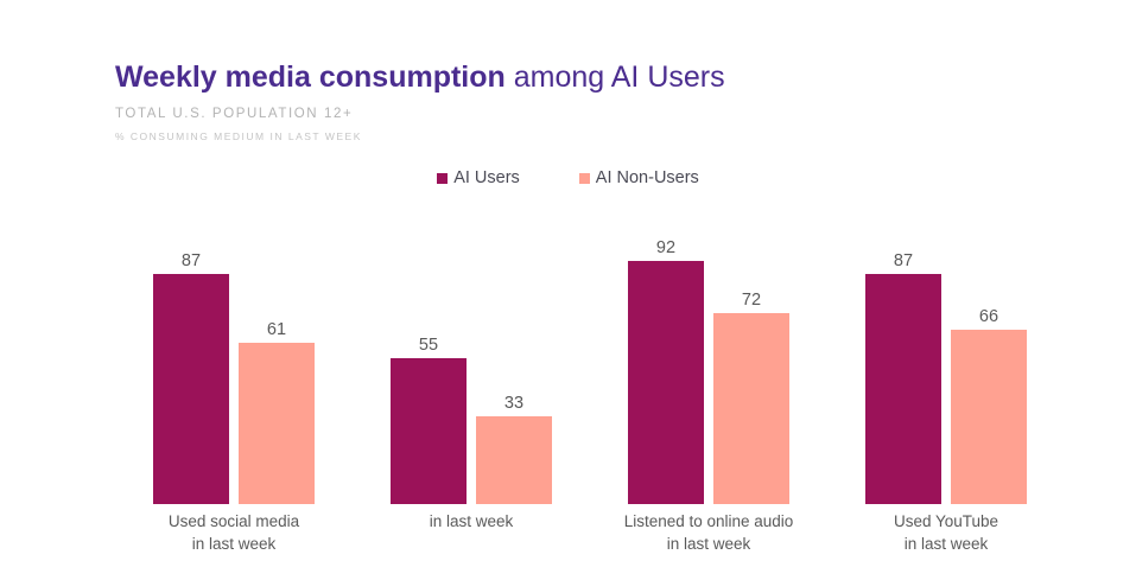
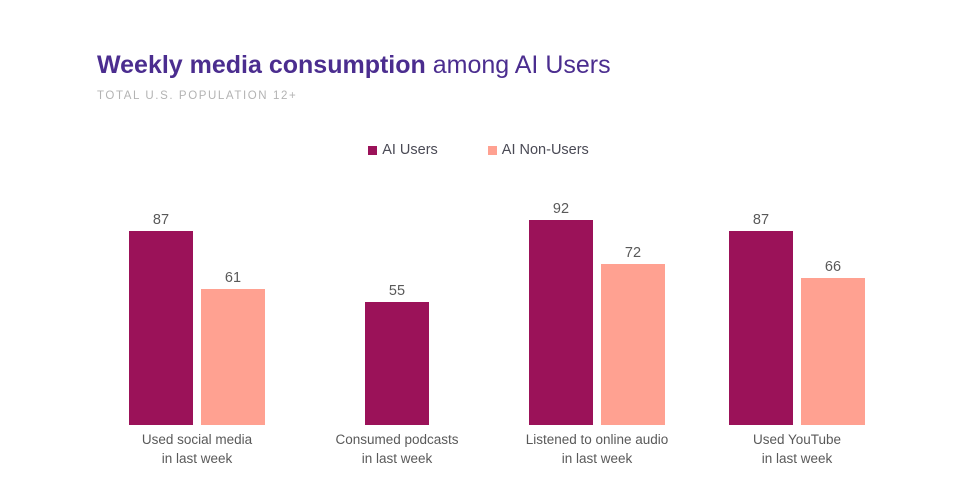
  Weekly media consumption among AI Users
  TOTAL U.S. POPULATION 12+
- % CONSUMING MEDIUM IN LAST WEEK
  AI Users
  AI Non-Users
  87
  61
  55
- 33
  92
  72
  87
  66
  Used social media
  in last week
+ Consumed podcasts
  in last week
  Listened to online audio
  in last week
  Used YouTube
  in last week
